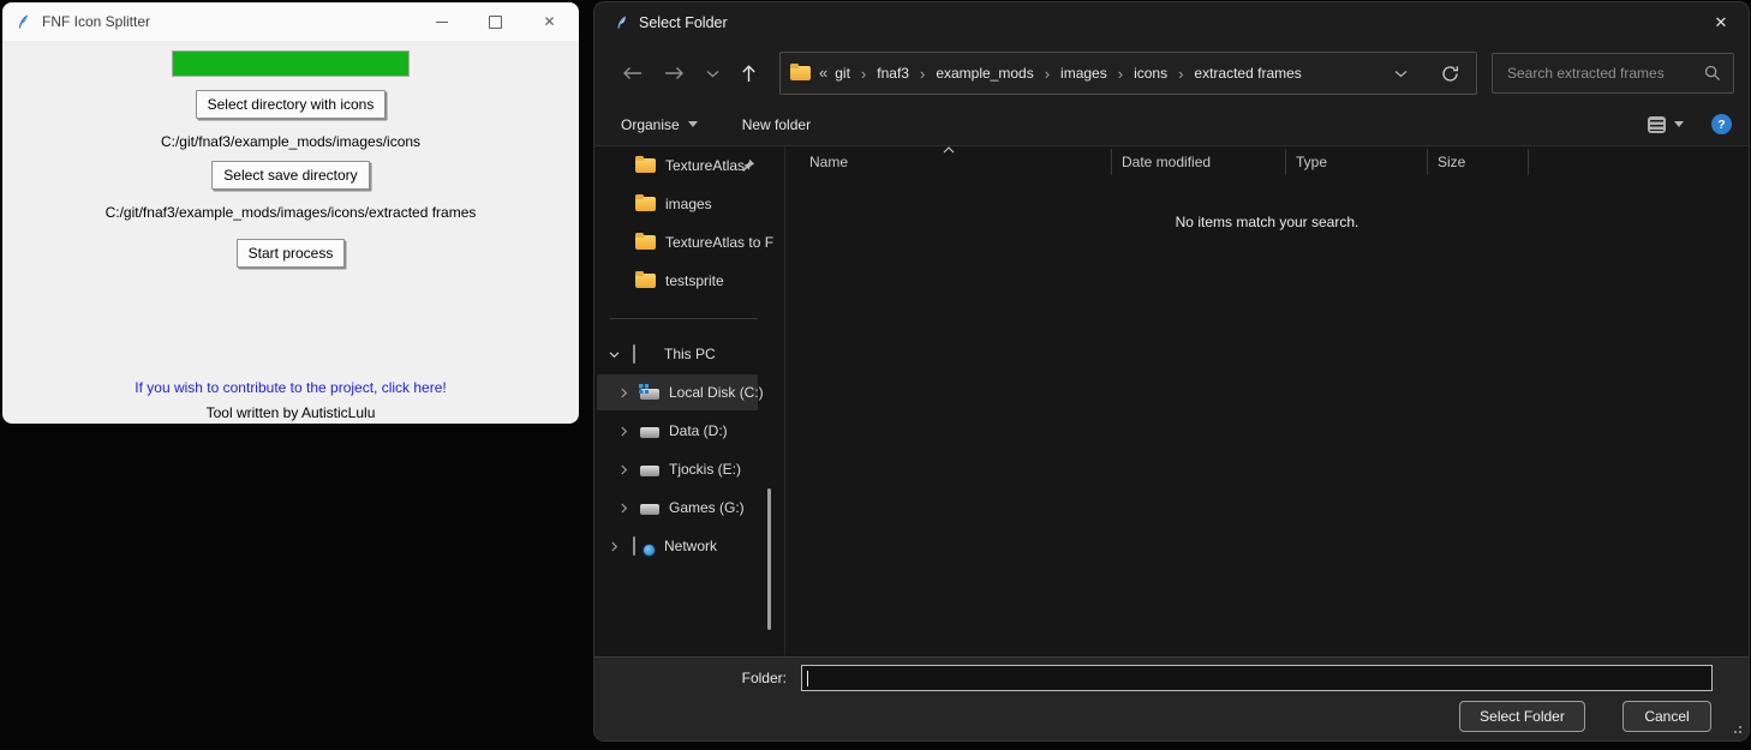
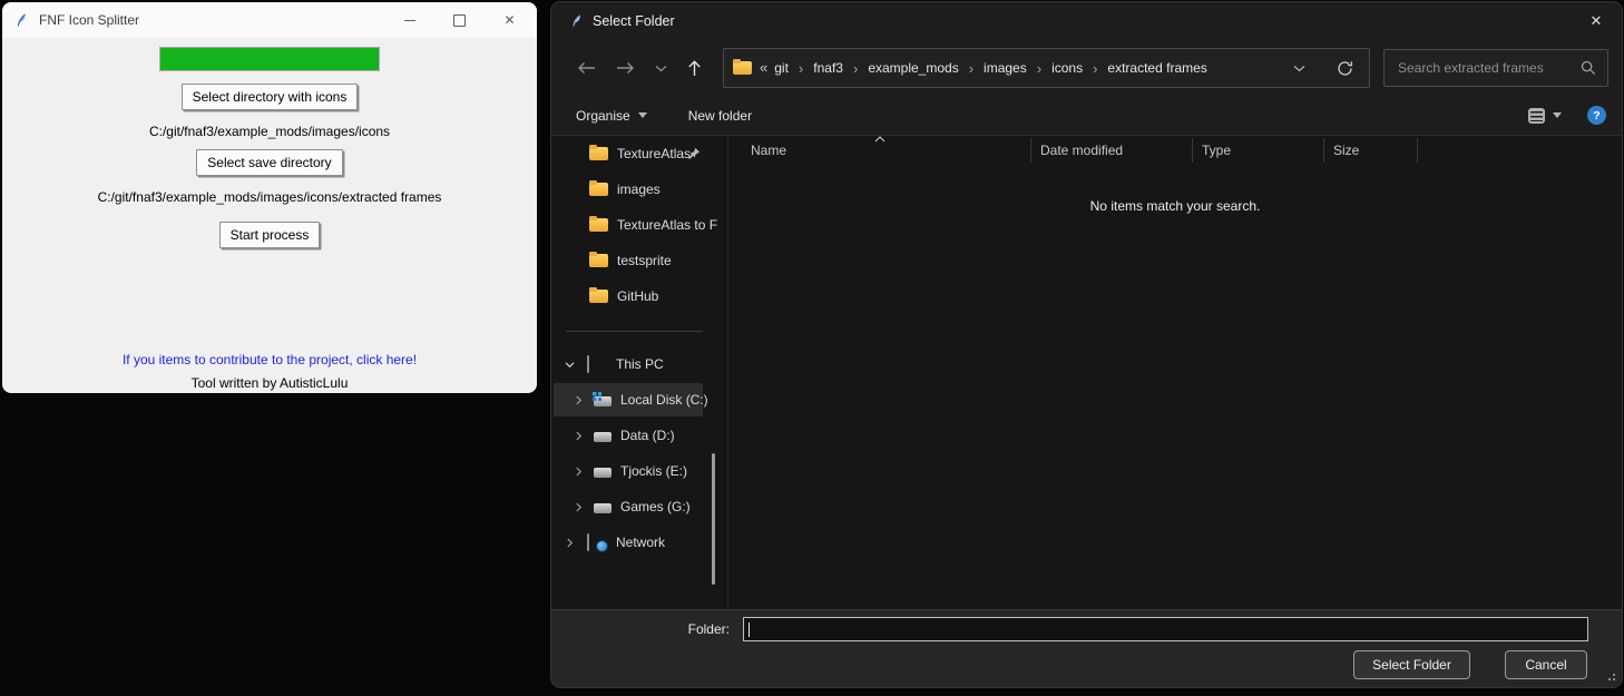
  FNF Icon Splitter
  ✕
  Select directory with icons
  C:/git/fnaf3/example_mods/images/icons
  Select save directory
  C:/git/fnaf3/example_mods/images/icons/extracted frames
  Start process
- If you wish to contribute to the project, click here!
+ If you items to contribute to the project, click here!
  Tool written by AutisticLulu
  Select Folder
  ✕
  «
  git
  ›
  fnaf3
  ›
  example_mods
  ›
  images
  ›
  icons
  ›
  extracted frames
  Search extracted frames
  Organise
  New folder
  ?
  TextureAtlas
  images
  TextureAtlas to F
  testsprite
+ GitHub
  This PC
  Local Disk (C:)
  Data (D:)
  Tjockis (E:)
  Games (G:)
  Network
  Name
  Date modified
  Type
  Size
  No items match your search.
  Folder:
  Select Folder
  Cancel
